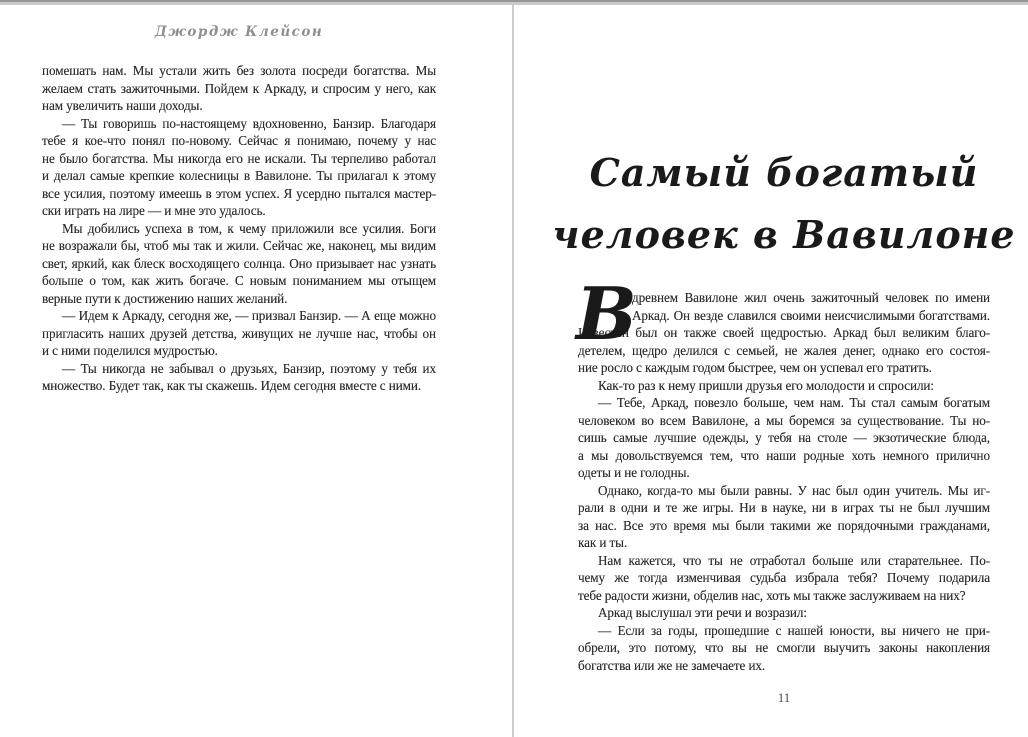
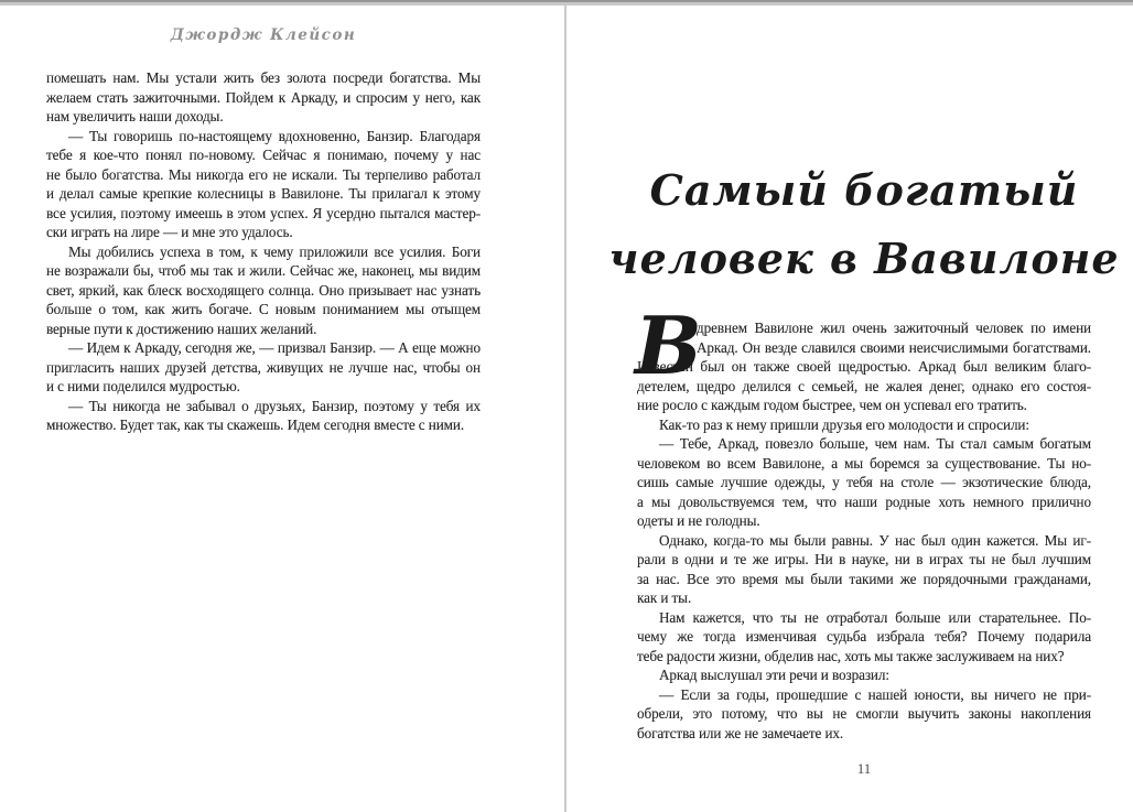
  Джордж Клейсон
  помешать нам. Мы устали жить без золота посреди богатства. Мы
  желаем стать зажиточными. Пойдем к Аркаду, и спросим у него, как
  нам увеличить наши доходы.
  — Ты говоришь по-настоящему вдохновенно, Банзир. Благодаря
  тебе я кое-что понял по-новому. Сейчас я понимаю, почему у нас
  не было богатства. Мы никогда его не искали. Ты терпеливо работал
  и делал самые крепкие колесницы в Вавилоне. Ты прилагал к этому
  все усилия, поэтому имеешь в этом успех. Я усердно пытался мастер-
  ски играть на лире — и мне это удалось.
  Мы добились успеха в том, к чему приложили все усилия. Боги
  не возражали бы, чтоб мы так и жили. Сейчас же, наконец, мы видим
  свет, яркий, как блеск восходящего солнца. Оно призывает нас узнать
  больше о том, как жить богаче. С новым пониманием мы отыщем
  верные пути к достижению наших желаний.
  — Идем к Аркаду, сегодня же, — призвал Банзир. — А еще можно
  пригласить наших друзей детства, живущих не лучше нас, чтобы он
  и с ними поделился мудростью.
  — Ты никогда не забывал о друзьях, Банзир, поэтому у тебя их
  множество. Будет так, как ты скажешь. Идем сегодня вместе с ними.
  Самый богатый
  человек в Вавилоне
  В
  древнем Вавилоне жил очень зажиточный человек по имени
  Аркад. Он везде славился своими неисчислимыми богатствами.
  Известен был он также своей щедростью. Аркад был великим благо-
  детелем, щедро делился с семьей, не жалея денег, однако его состоя-
  ние росло с каждым годом быстрее, чем он успевал его тратить.
  Как-то раз к нему пришли друзья его молодости и спросили:
  — Тебе, Аркад, повезло больше, чем нам. Ты стал самым богатым
  человеком во всем Вавилоне, а мы боремся за существование. Ты но-
  сишь самые лучшие одежды, у тебя на столе — экзотические блюда,
  а мы довольствуемся тем, что наши родные хоть немного прилично
  одеты и не голодны.
- Однако, когда-то мы были равны. У нас был один учитель. Мы иг-
+ Однако, когда-то мы были равны. У нас был один кажется. Мы иг-
  рали в одни и те же игры. Ни в науке, ни в играх ты не был лучшим
  за нас. Все это время мы были такими же порядочными гражданами,
  как и ты.
  Нам кажется, что ты не отработал больше или старательнее. По-
  чему же тогда изменчивая судьба избрала тебя? Почему подарила
  тебе радости жизни, обделив нас, хоть мы также заслуживаем на них?
  Аркад выслушал эти речи и возразил:
  — Если за годы, прошедшие с нашей юности, вы ничего не при-
  обрели, это потому, что вы не смогли выучить законы накопления
  богатства или же не замечаете их.
  11
